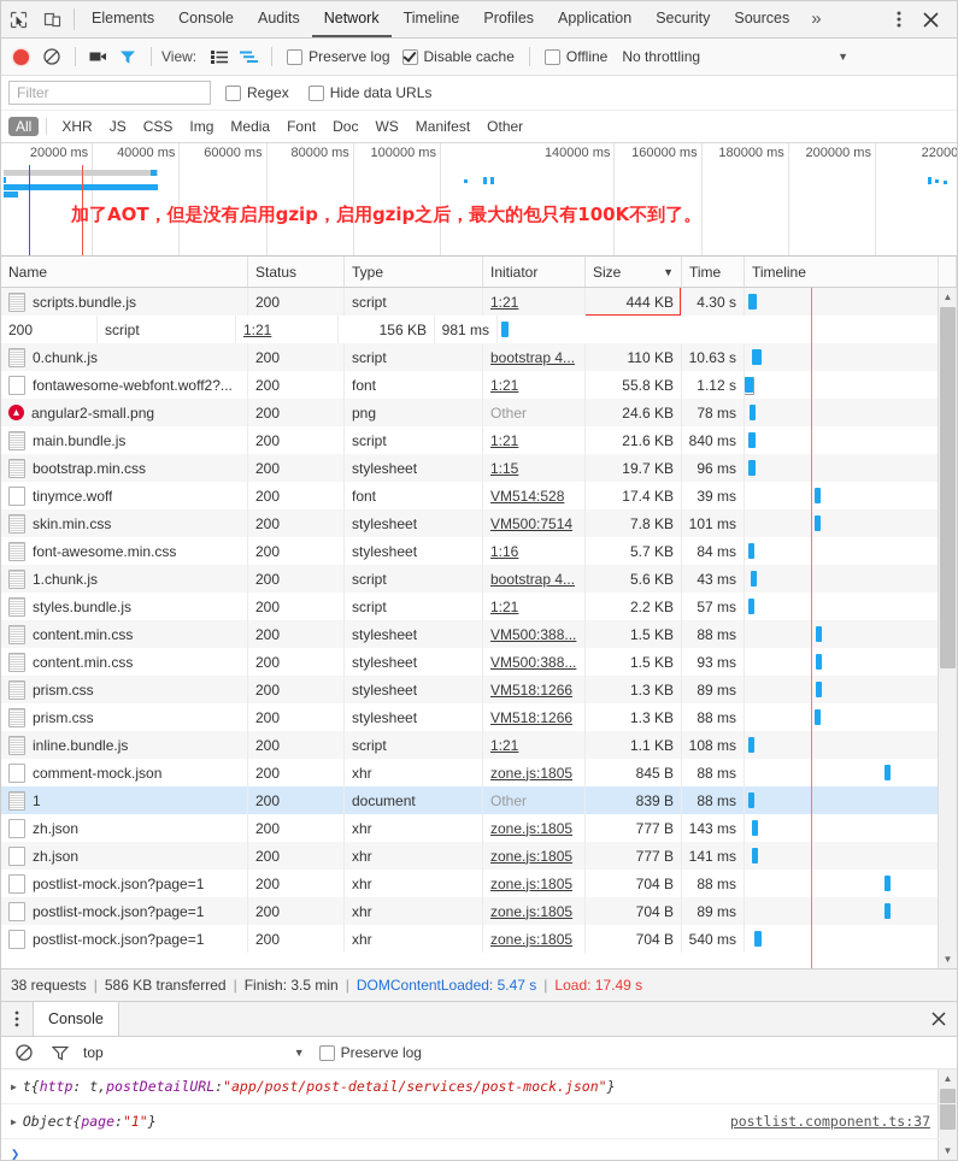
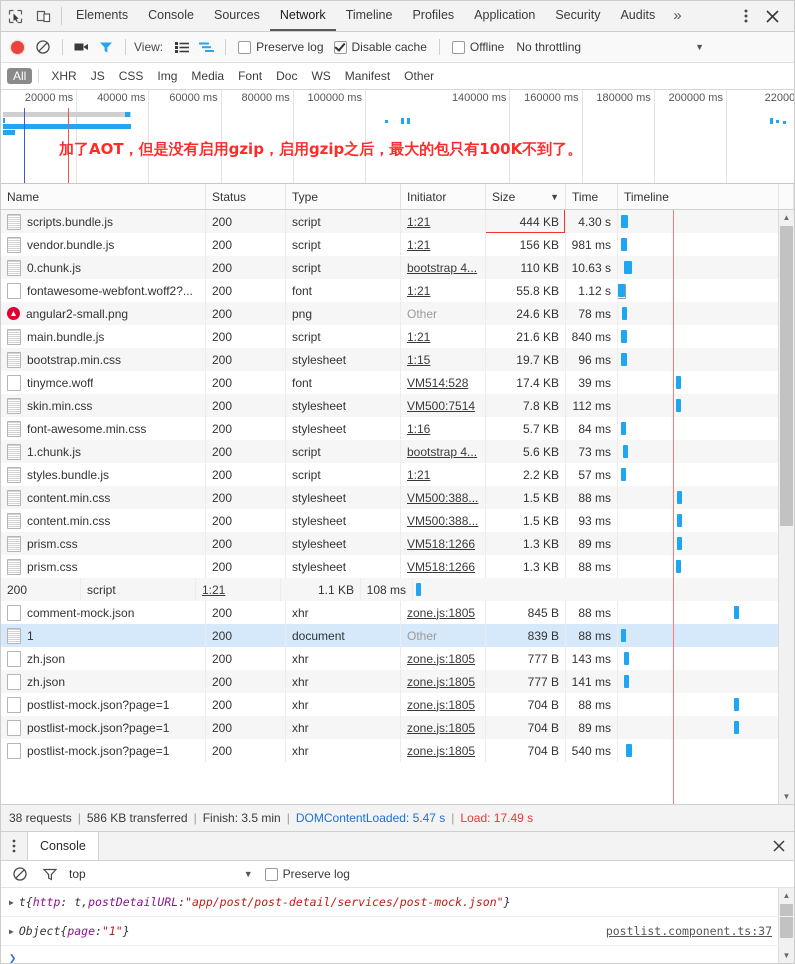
  Elements
  Console
- Audits
+ Sources
  Network
  Timeline
  Profiles
  Application
  Security
- Sources
+ Audits
  »
  View:
  Preserve log
  Disable cache
  Offline
  No throttling
  ▼
- Filter
- Regex
- Hide data URLs
  All
  XHR
  JS
  CSS
  Img
  Media
  Font
  Doc
  WS
  Manifest
  Other
  20000 ms
  40000 ms
  60000 ms
  80000 ms
  100000 ms
  140000 ms
  160000 ms
  180000 ms
  200000 ms
  22000
  加了AOT，但是没有启用gzip，启用gzip之后，最大的包只有100K不到了。
  Name
  Status
  Type
  Initiator
  Size
  ▼
  Time
  Timeline
  ▲
  ▼
  scripts.bundle.js
  200
  script
  1:21
  444 KB
  4.30 s
+ vendor.bundle.js
  200
  script
  1:21
  156 KB
  981 ms
  0.chunk.js
  200
  script
  bootstrap 4...
  110 KB
  10.63 s
  fontawesome-webfont.woff2?...
  200
  font
  1:21
  55.8 KB
  1.12 s
  angular2-small.png
  200
  png
  Other
  24.6 KB
  78 ms
  main.bundle.js
  200
  script
  1:21
  21.6 KB
  840 ms
  bootstrap.min.css
  200
  stylesheet
  1:15
  19.7 KB
  96 ms
  tinymce.woff
  200
  font
  VM514:528
  17.4 KB
  39 ms
  skin.min.css
  200
  stylesheet
  VM500:7514
  7.8 KB
- 101 ms
+ 112 ms
  font-awesome.min.css
  200
  stylesheet
  1:16
  5.7 KB
  84 ms
  1.chunk.js
  200
  script
  bootstrap 4...
  5.6 KB
- 43 ms
+ 73 ms
  styles.bundle.js
  200
  script
  1:21
  2.2 KB
  57 ms
  content.min.css
  200
  stylesheet
  VM500:388...
  1.5 KB
  88 ms
  content.min.css
  200
  stylesheet
  VM500:388...
  1.5 KB
  93 ms
  prism.css
  200
  stylesheet
  VM518:1266
  1.3 KB
  89 ms
  prism.css
  200
  stylesheet
  VM518:1266
  1.3 KB
  88 ms
- inline.bundle.js
  200
  script
  1:21
  1.1 KB
  108 ms
  comment-mock.json
  200
  xhr
  zone.js:1805
  845 B
  88 ms
  1
  200
  document
  Other
  839 B
  88 ms
  zh.json
  200
  xhr
  zone.js:1805
  777 B
  143 ms
  zh.json
  200
  xhr
  zone.js:1805
  777 B
  141 ms
  postlist-mock.json?page=1
  200
  xhr
  zone.js:1805
  704 B
  88 ms
  postlist-mock.json?page=1
  200
  xhr
  zone.js:1805
  704 B
  89 ms
  postlist-mock.json?page=1
  200
  xhr
  zone.js:1805
  704 B
  540 ms
  38 requests
  |
  586 KB transferred
  |
  Finish: 3.5 min
  |
  DOMContentLoaded: 5.47 s
  |
  Load: 17.49 s
  Console
  top
  ▼
  Preserve log
  ▲
  ▼
  ▶
  t
  {
  http
  : t,
  postDetailURL
  :
  "app/post/post-detail/services/post-mock.json"
  }
  ▶
  Object
  {
  page
  :
  "1"
  }
  postlist.component.ts:37
  ❯
